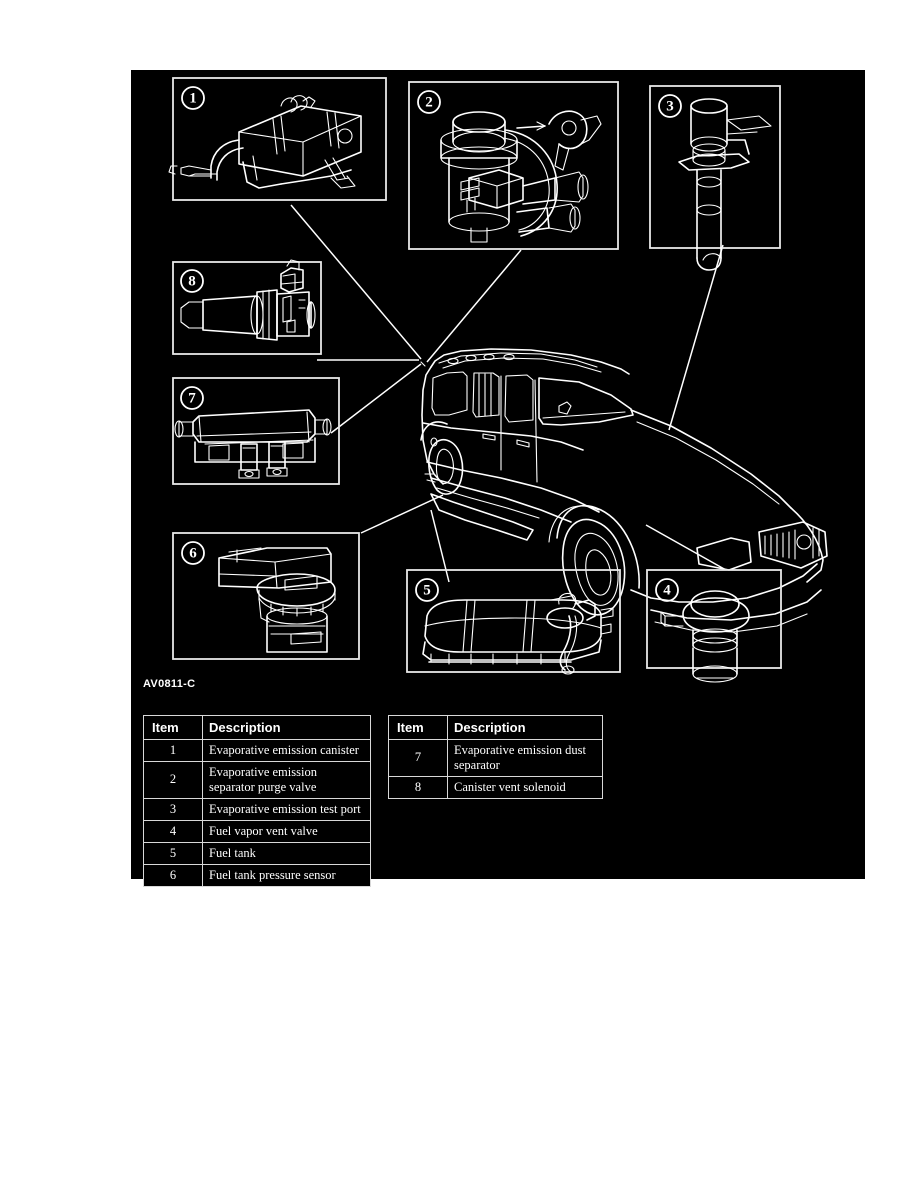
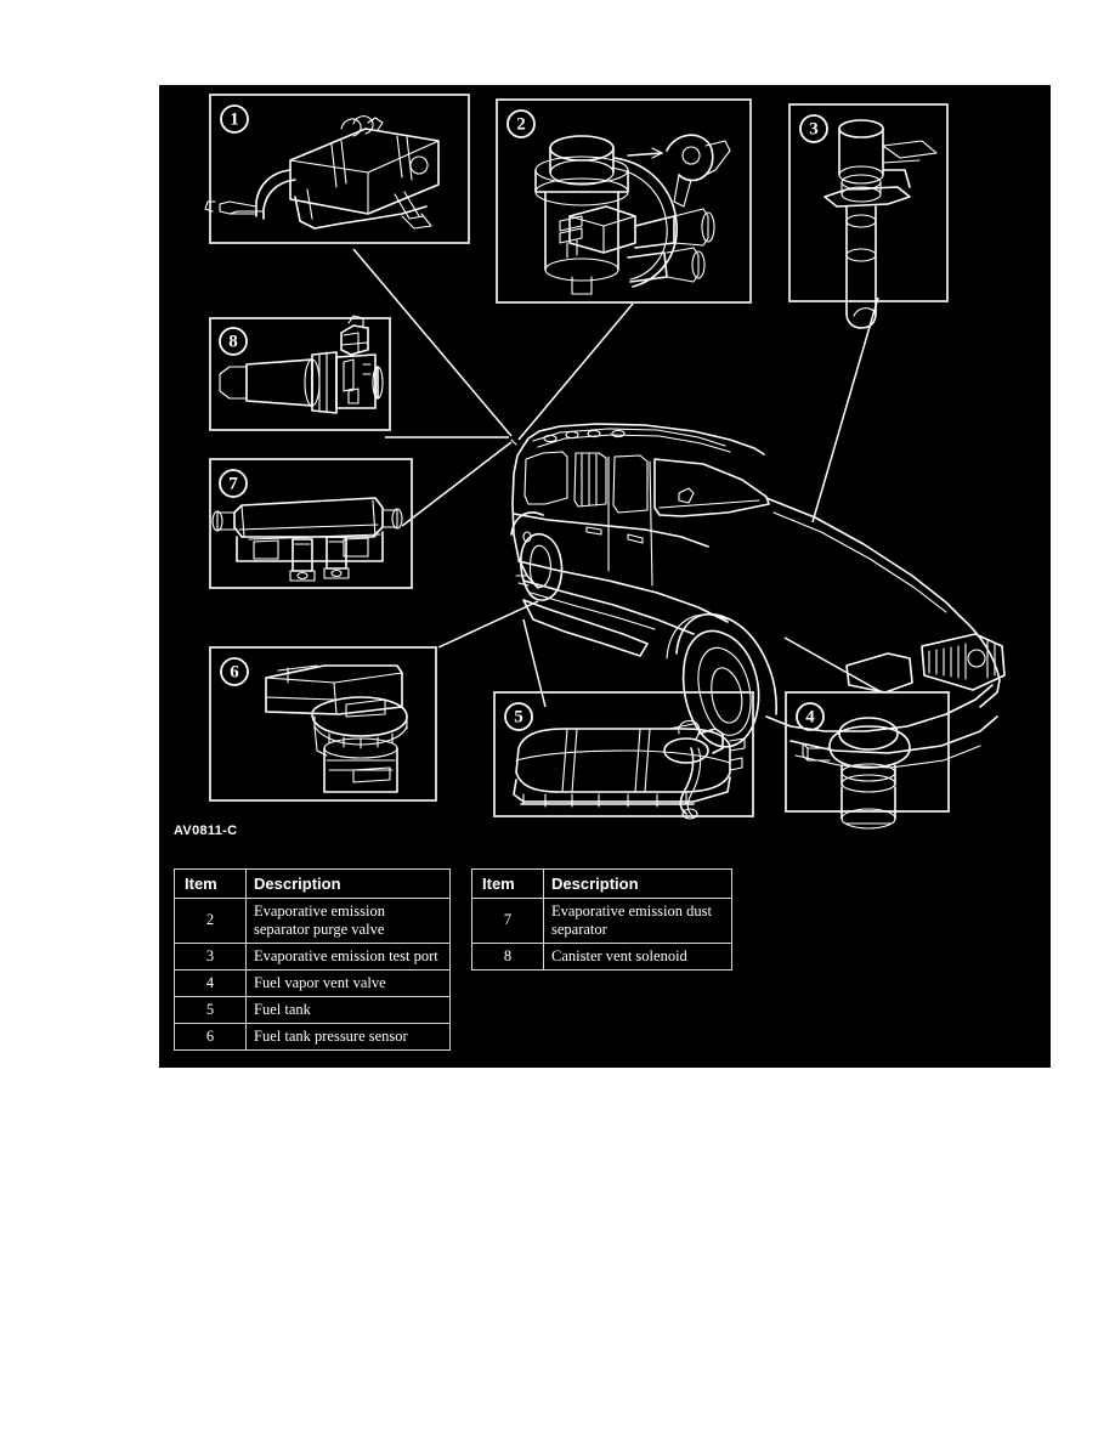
  1
  2
  3
  8
  7
  6
  5
  4
  AV0811-C
  Item	Description
- 1	Evaporative emission canister
  2	Evaporative emission separator purge valve
  3	Evaporative emission test port
  4	Fuel vapor vent valve
  5	Fuel tank
  6	Fuel tank pressure sensor
  Item	Description
  7	Evaporative emission dust separator
  8	Canister vent solenoid
